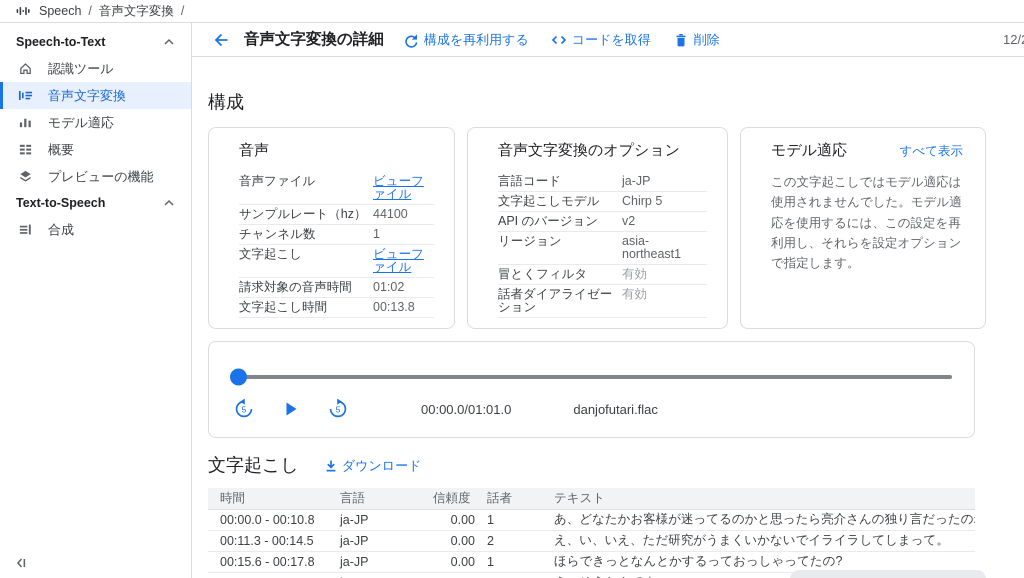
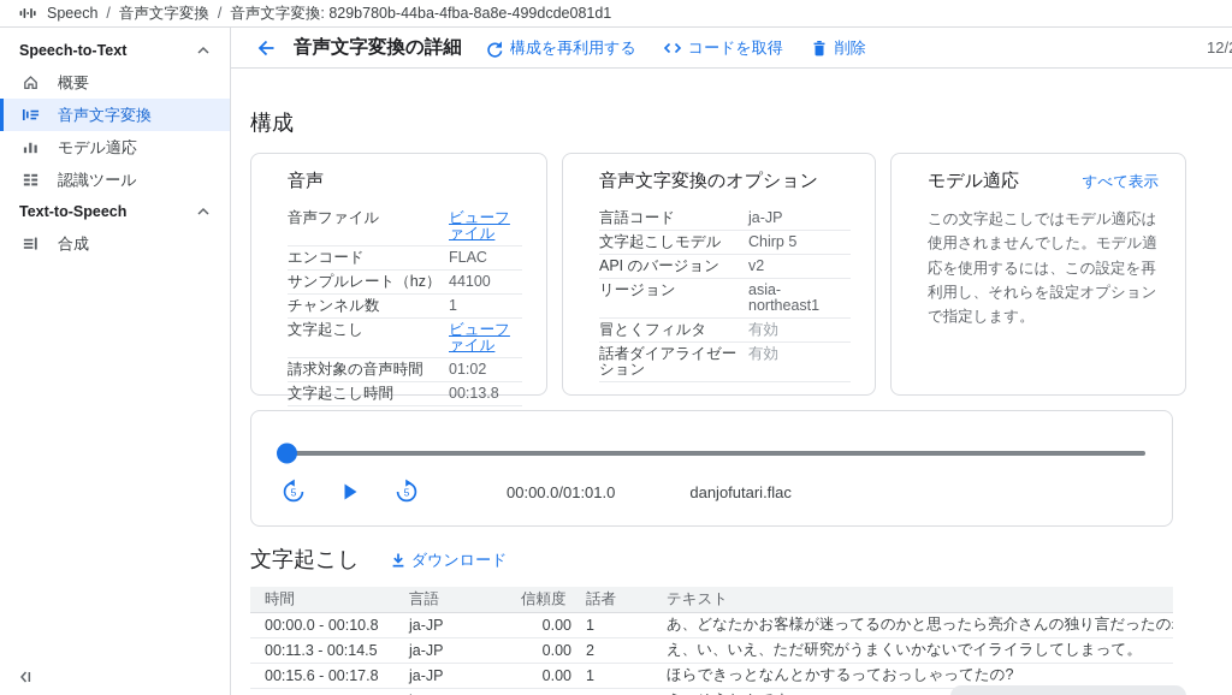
  Speech
  /
  音声文字変換
  /
+ 音声文字変換: 829b780b-44ba-4fba-8a8e-499dcde081d1
  Speech-to-Text
- 認識ツール
+ 概要
  音声文字変換
  モデル適応
- 概要
+ 認識ツール
- プレビューの機能
  Text-to-Speech
  合成
  音声文字変換の詳細
  構成を再利用する
  コードを取得
  削除
  12/
  構成
  音声
  音声ファイル
  ビューファイル
+ エンコード
+ FLAC
  サンプルレート（hz）
  44100
  チャンネル数
  1
  文字起こし
  ビューファイル
  請求対象の音声時間
  01:02
  文字起こし時間
  00:13.8
  音声文字変換のオプション
  言語コード
  ja-JP
  文字起こしモデル
  Chirp 5
  API のバージョン
  v2
  リージョン
  asia-northeast1
  冒とくフィルタ
  有効
  話者ダイアライゼーション
  有効
  モデル適応
  すべて表示
  この文字起こしではモデル適応は使用されませんでした。モデル適応を使用するには、この設定を再利用し、それらを設定オプションで指定します。
  5
  5
  00:00.0/01:01.0
  danjofutari.flac
  文字起こし
  ダウンロード
  時間	言語	信頼度	話者	テキスト
  00:00.0 - 00:10.8	ja-JP	0.00	1	あ、どなたかお客様が迷ってるのかと思ったら亮介さんの独り言だったの
  00:11.3 - 00:14.5	ja-JP	0.00	2	え、い、いえ、ただ研究がうまくいかないでイライラしてしまって。
  00:15.6 - 00:17.8	ja-JP	0.00	1	ほらできっとなんとかするっておっしゃってたの?
